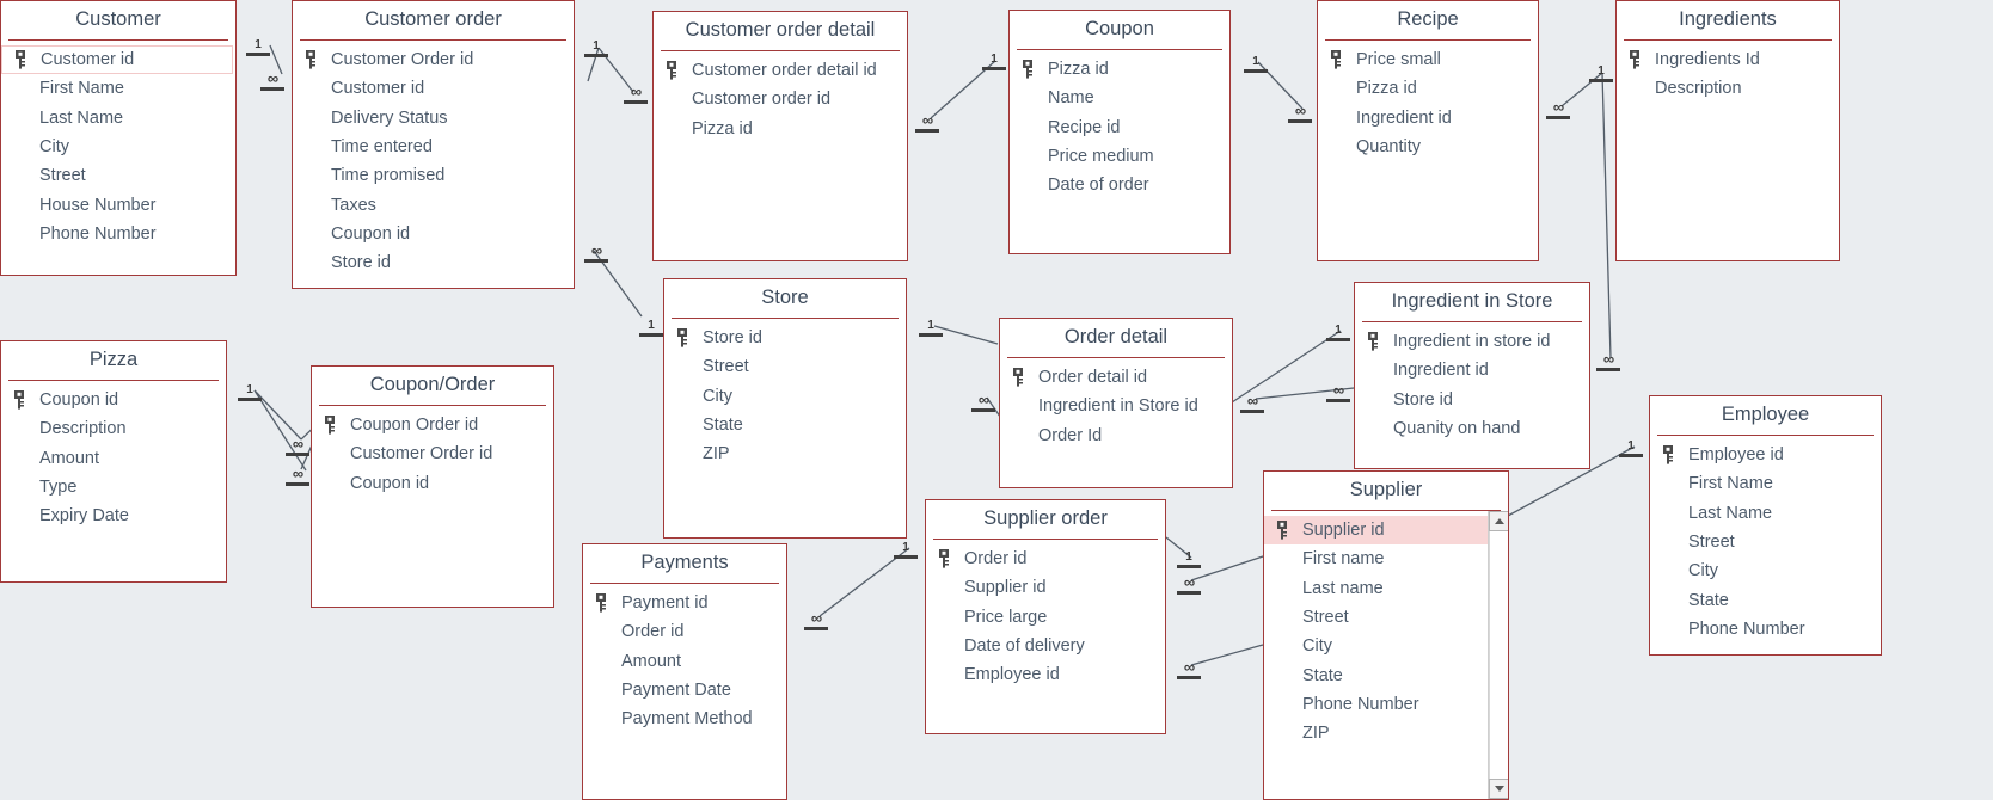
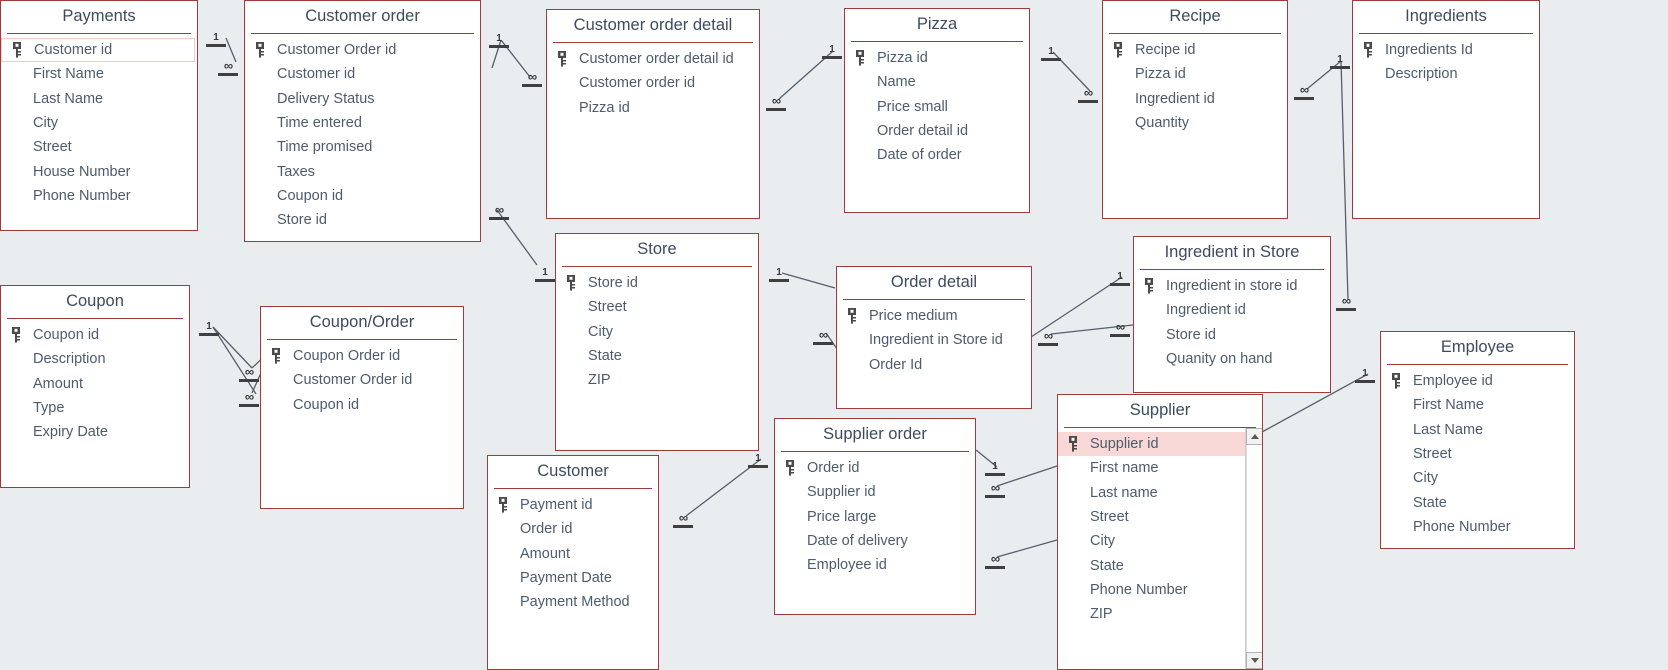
- Customer
+ Payments
  Customer id
  First Name
  Last Name
  City
  Street
  House Number
  Phone Number
  Customer order
  Customer Order id
  Customer id
  Delivery Status
  Time entered
  Time promised
  Taxes
  Coupon id
  Store id
  Customer order detail
  Customer order detail id
  Customer order id
  Pizza id
- Coupon
+ Pizza
  Pizza id
  Name
- Recipe id
+ Price small
- Price medium
+ Order detail id
  Date of order
  Recipe
- Price small
+ Recipe id
  Pizza id
  Ingredient id
  Quantity
  Ingredients
  Ingredients Id
  Description
- Pizza
+ Coupon
  Coupon id
  Description
  Amount
  Type
  Expiry Date
  Coupon/Order
  Coupon Order id
  Customer Order id
  Coupon id
  Store
  Store id
  Street
  City
  State
  ZIP
  Order detail
- Order detail id
+ Price medium
  Ingredient in Store id
  Order Id
  Ingredient in Store
  Ingredient in store id
  Ingredient id
  Store id
  Quanity on hand
  Employee
  Employee id
  First Name
  Last Name
  Street
  City
  State
  Phone Number
- Payments
+ Customer
  Payment id
  Order id
  Amount
  Payment Date
  Payment Method
  Supplier order
  Order id
  Supplier id
  Price large
  Date of delivery
  Employee id
  Supplier
  Supplier id
  First name
  Last name
  Street
  City
  State
  Phone Number
  ZIP
  1
  ∞
  1
  ∞
  ∞
  1
  ∞
  1
  1
  ∞
  ∞
  1
  ∞
  1
  ∞
  ∞
  1
  ∞
  1
  ∞
  ∞
  1
  1
  ∞
  ∞
  1
  ∞
